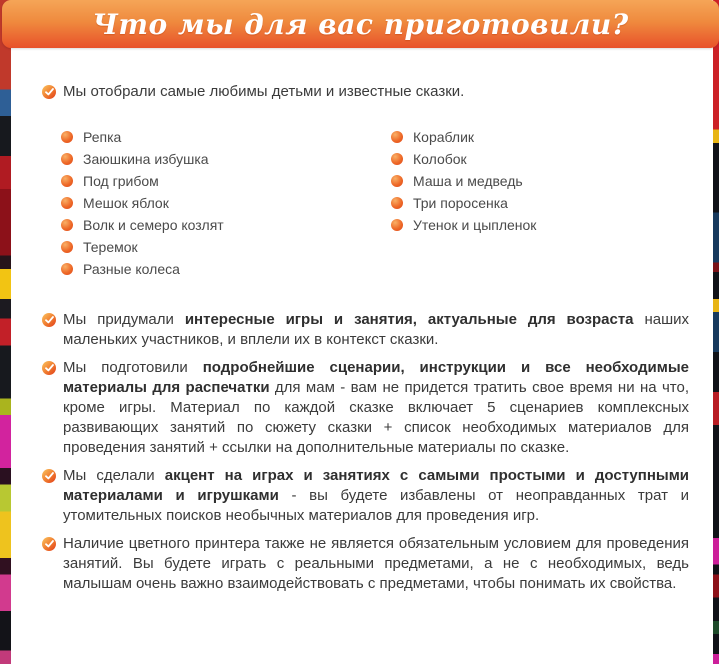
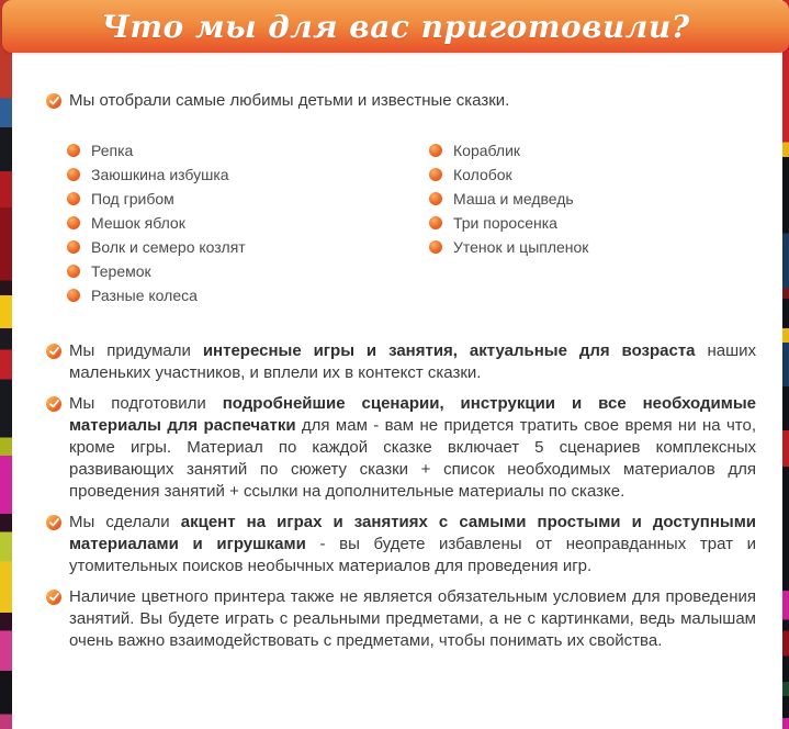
  Что мы для вас приготовили?
  Мы отобрали самые любимы детьми и известные сказки.
  Репка
  Заюшкина избушка
  Под грибом
  Мешок яблок
  Волк и семеро козлят
  Теремок
  Разные колеса
  Кораблик
  Колобок
  Маша и медведь
  Три поросенка
  Утенок и цыпленок
  Мы придумали интересные игры и занятия, актуальные для возраста наших маленьких участников, и вплели их в контекст сказки.
  Мы подготовили подробнейшие сценарии, инструкции и все необходимые материалы для распечатки для мам - вам не придется тратить свое время ни на что, кроме игры. Материал по каждой сказке включает 5 сценариев комплексных развивающих занятий по сюжету сказки + список необходимых материалов для проведения занятий + ссылки на дополнительные материалы по сказке.
  Мы сделали акцент на играх и занятиях с самыми простыми и доступными материалами и игрушками - вы будете избавлены от неоправданных трат и утомительных поисков необычных материалов для проведения игр.
- Наличие цветного принтера также не является обязательным условием для проведения занятий. Вы будете играть с реальными предметами, а не с необходимых, ведь малышам очень важно взаимодействовать с предметами, чтобы понимать их свойства.
+ Наличие цветного принтера также не является обязательным условием для проведения занятий. Вы будете играть с реальными предметами, а не с картинками, ведь малышам очень важно взаимодействовать с предметами, чтобы понимать их свойства.
